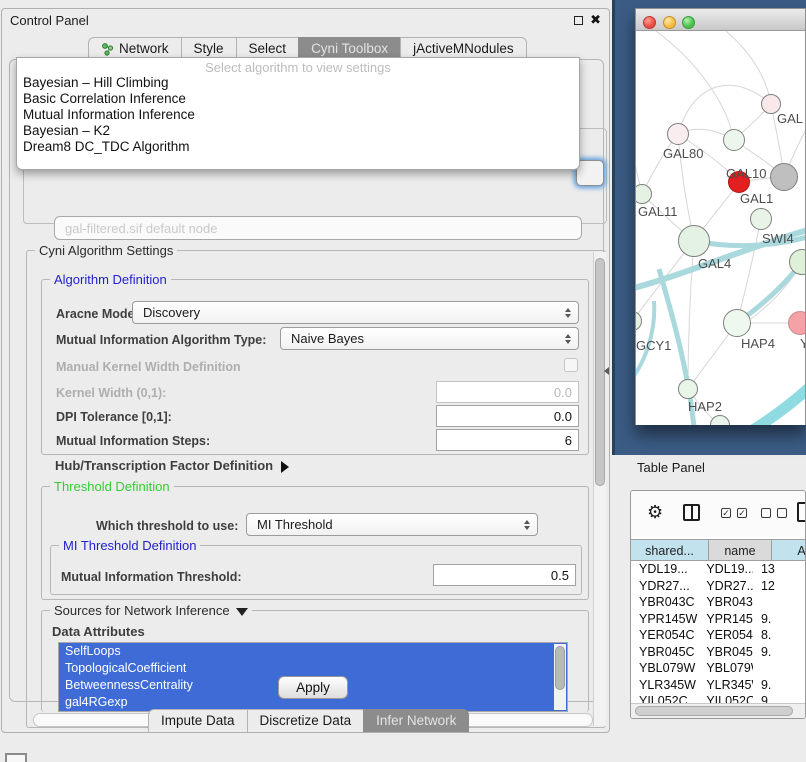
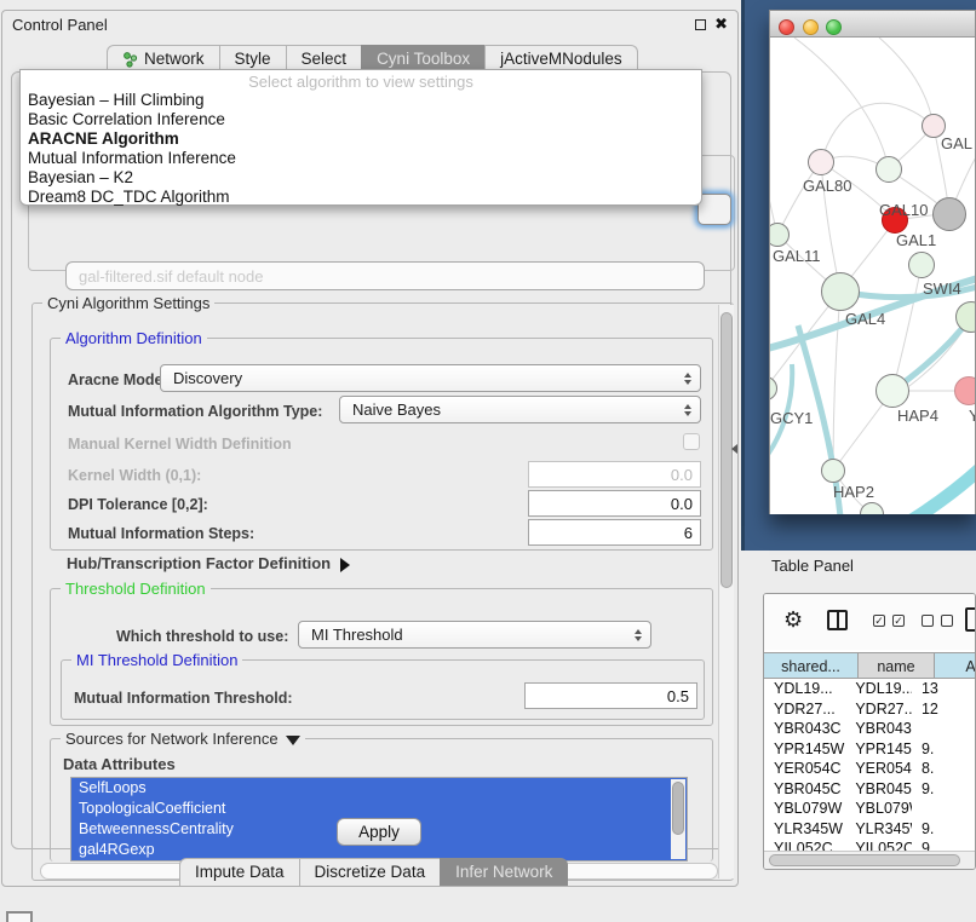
  Control Panel
  ✖
  Network
  Style
  Select
  Cyni Toolbox
  jActiveMNodules
  gal-filtered.sif default node
  Cyni Algorithm Settings
  Algorithm Definition
  Aracne Mod
  Discovery
  Mutual Information Algorithm Type:
  Naive Bayes
  Manual Kernel Width Definition
  Kernel Width (0,1):
  0.0
- DPI Tolerance [0,1]:
+ DPI Tolerance [0,2]:
  0.0
  Mutual Information Steps:
  6
  Hub/Transcription Factor Definition
  Threshold Definition
  Which threshold to use:
  MI Threshold
  MI Threshold Definition
  Mutual Information Threshold:
  0.5
  Sources for Network Inference
  Data Attributes
  SelfLoops
  TopologicalCoefficient
  BetweennessCentrality
  gal4RGexp
  Apply
  Impute Data
  Discretize Data
  Infer Network
  Select algorithm to view settings
  Bayesian – Hill Climbing
  Basic Correlation Inference
+ ARACNE Algorithm
  Mutual Information Inference
  Bayesian – K2
  Dream8 DC_TDC Algorithm
  GAL
  GAL80
  GAL10
  GAL1
  GAL11
  SWI4
  GAL4
  GCY1
  HAP4
  Y
  HAP2
  Table Panel
  ⚙
  ✓
  ✓
  shared...
  name
  A
  YDL19...
  YDL19..
  13
  YDR27...
  YDR27..
  12
  YBR043C
  YBR043
  YPR145W
  YPR145
  9.
  YER054C
  YER054
  8.
  YBR045C
  YBR045
  9.
  YBL079W
  YBL079
  YLR345W
  YLR345
  9.
  YIL052C
  YIL052C
  9.
